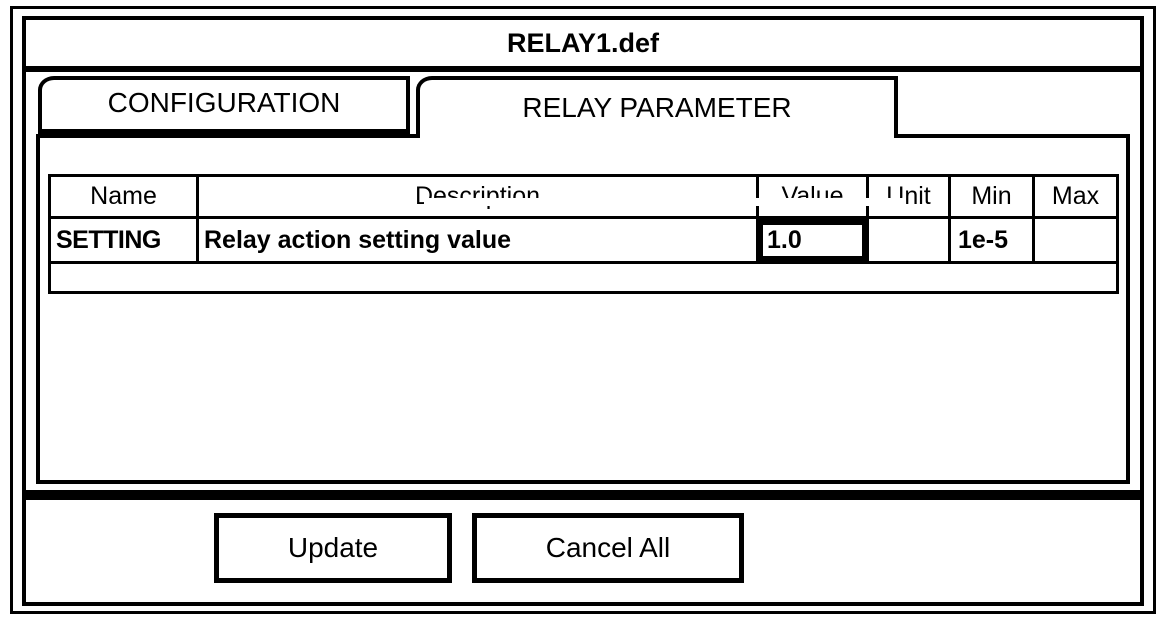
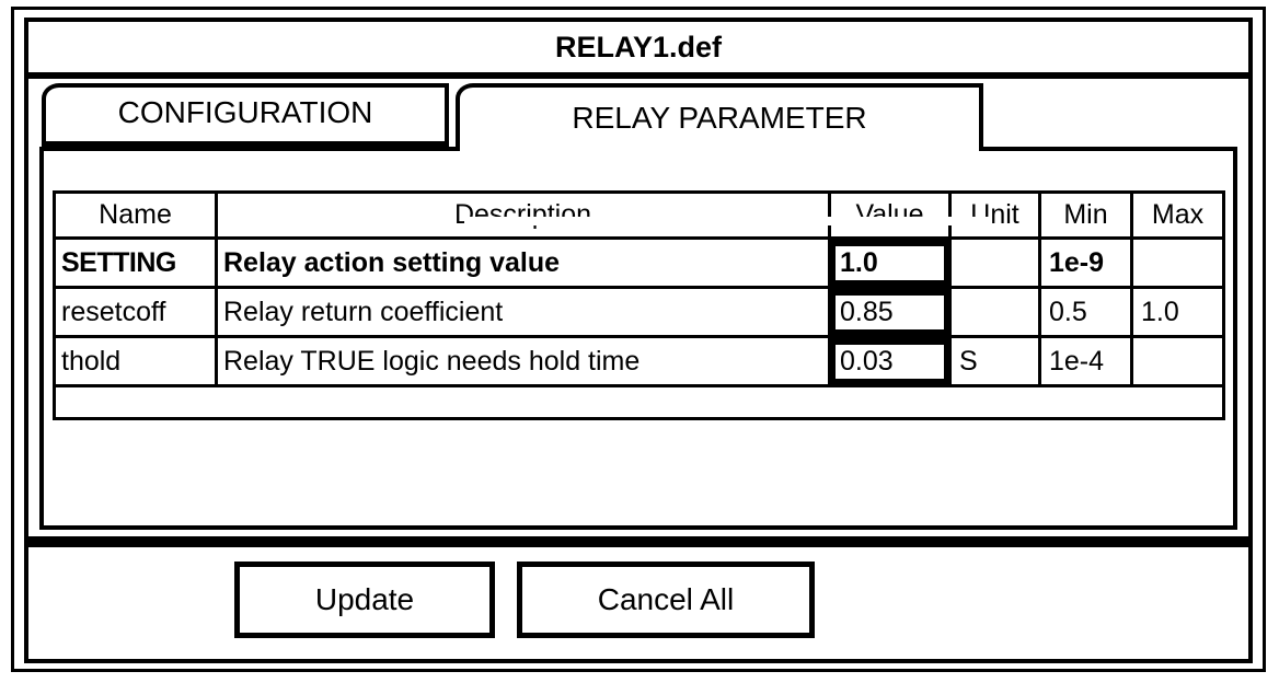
  RELAY1.def
  CONFIGURATION
  RELAY PARAMETER
  Name	Description	Value	Unit	Min	Max
- SETTING	Relay action setting value	1.0		1e-5
+ SETTING	Relay action setting value	1.0		1e-9
+ resetcoff	Relay return coefficient	0.85		0.5	1.0
+ thold	Relay TRUE logic needs hold time	0.03	S	1e-4
  Update
  Cancel All
